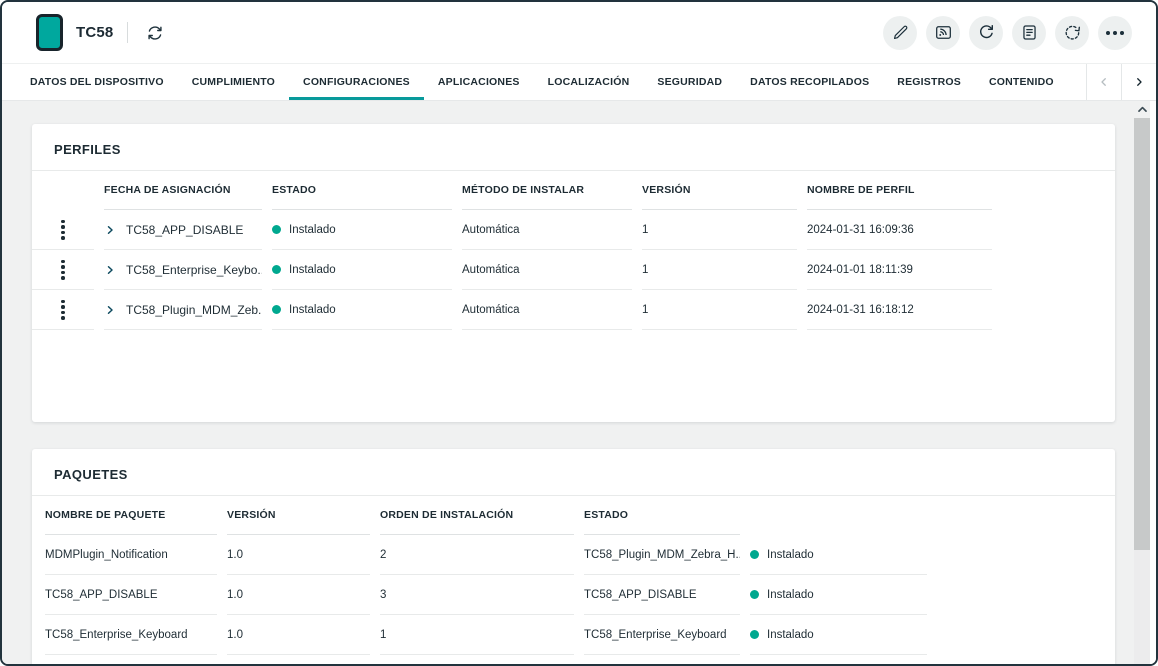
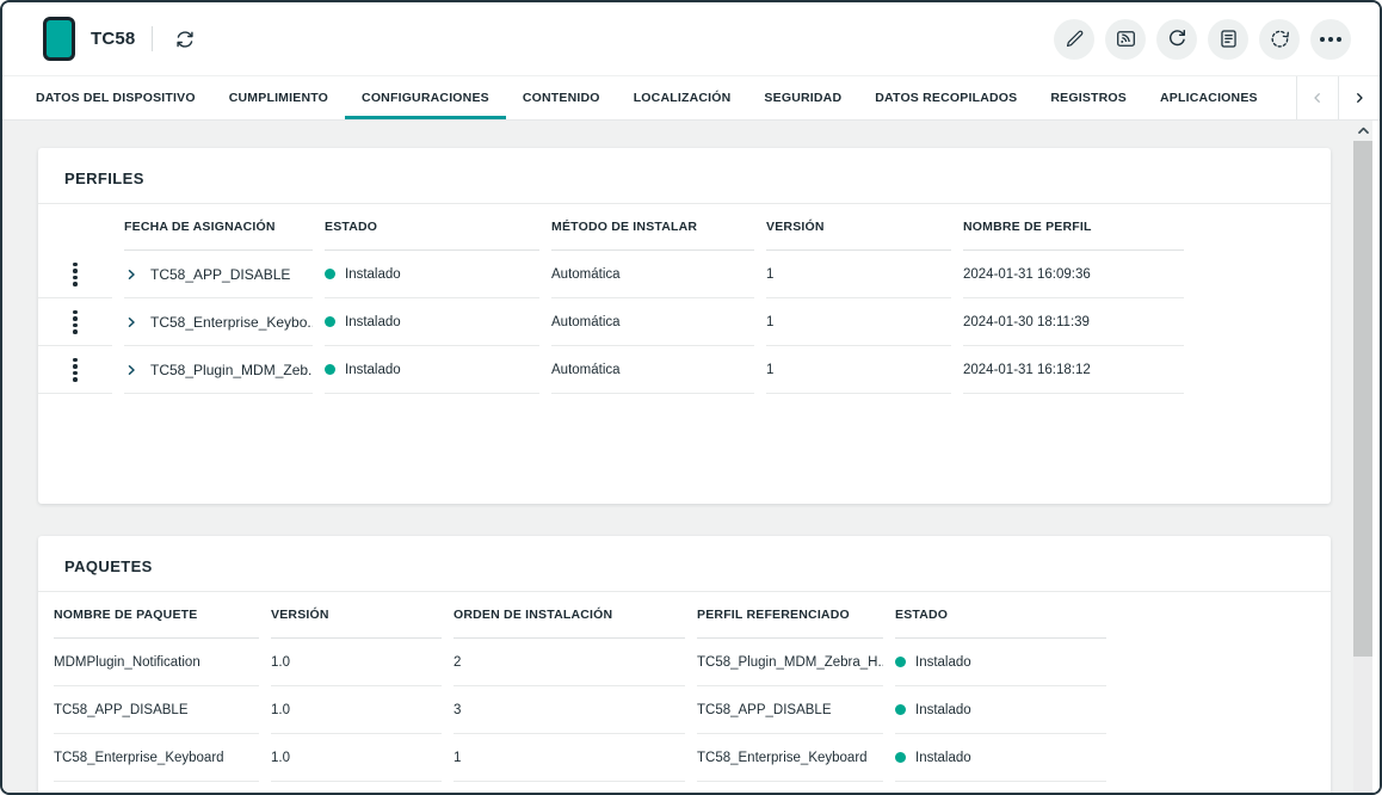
  TC58
  DATOS DEL DISPOSITIVO
  CUMPLIMIENTO
  CONFIGURACIONES
- APLICACIONES
+ CONTENIDO
  LOCALIZACIÓN
  SEGURIDAD
  DATOS RECOPILADOS
  REGISTROS
- CONTENIDO
+ APLICACIONES
  PERFILES
  FECHA DE ASIGNACIÓN
  ESTADO
  MÉTODO DE INSTALAR
  VERSIÓN
  NOMBRE DE PERFIL
  TC58_APP_DISABLE
  Instalado
  Automática
  1
  2024-01-31 16:09:36
  TC58_Enterprise_Keybo.
  Instalado
  Automática
  1
- 2024-01-01 18:11:39
+ 2024-01-30 18:11:39
  TC58_Plugin_MDM_Zeb.
  Instalado
  Automática
  1
  2024-01-31 16:18:12
  PAQUETES
  NOMBRE DE PAQUETE
  VERSIÓN
  ORDEN DE INSTALACIÓN
+ PERFIL REFERENCIADO
  ESTADO
  MDMPlugin_Notification
  1.0
  2
  TC58_Plugin_MDM_Zebra_H.
  Instalado
  TC58_APP_DISABLE
  1.0
  3
  TC58_APP_DISABLE
  Instalado
  TC58_Enterprise_Keyboard
  1.0
  1
  TC58_Enterprise_Keyboard
  Instalado
